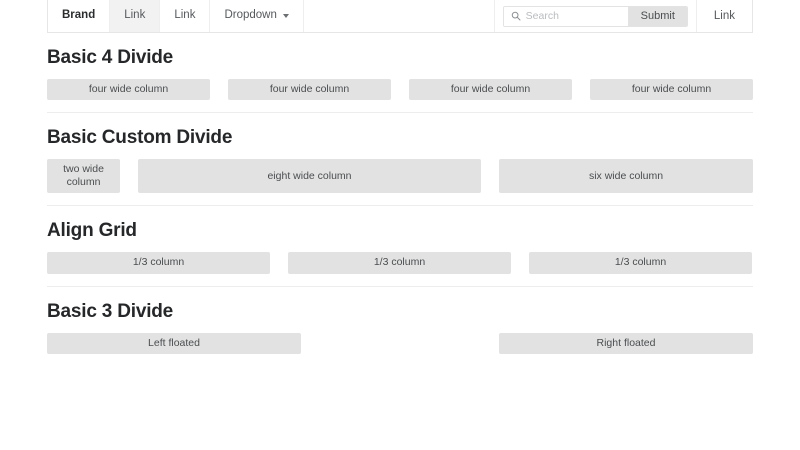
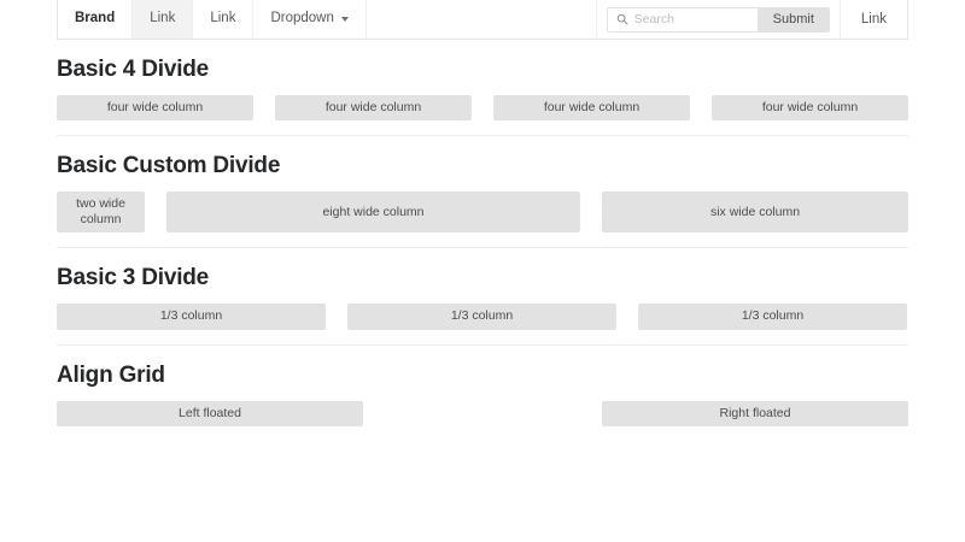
  Brand
  Link
  Link
  Dropdown
  Search
  Submit
  Link
  Basic 4 Divide
  four wide column
  four wide column
  four wide column
  four wide column
  Basic Custom Divide
  two wide column
  eight wide column
  six wide column
- Align Grid
+ Basic 3 Divide
  1/3 column
  1/3 column
  1/3 column
- Basic 3 Divide
+ Align Grid
  Left floated
  Right floated
